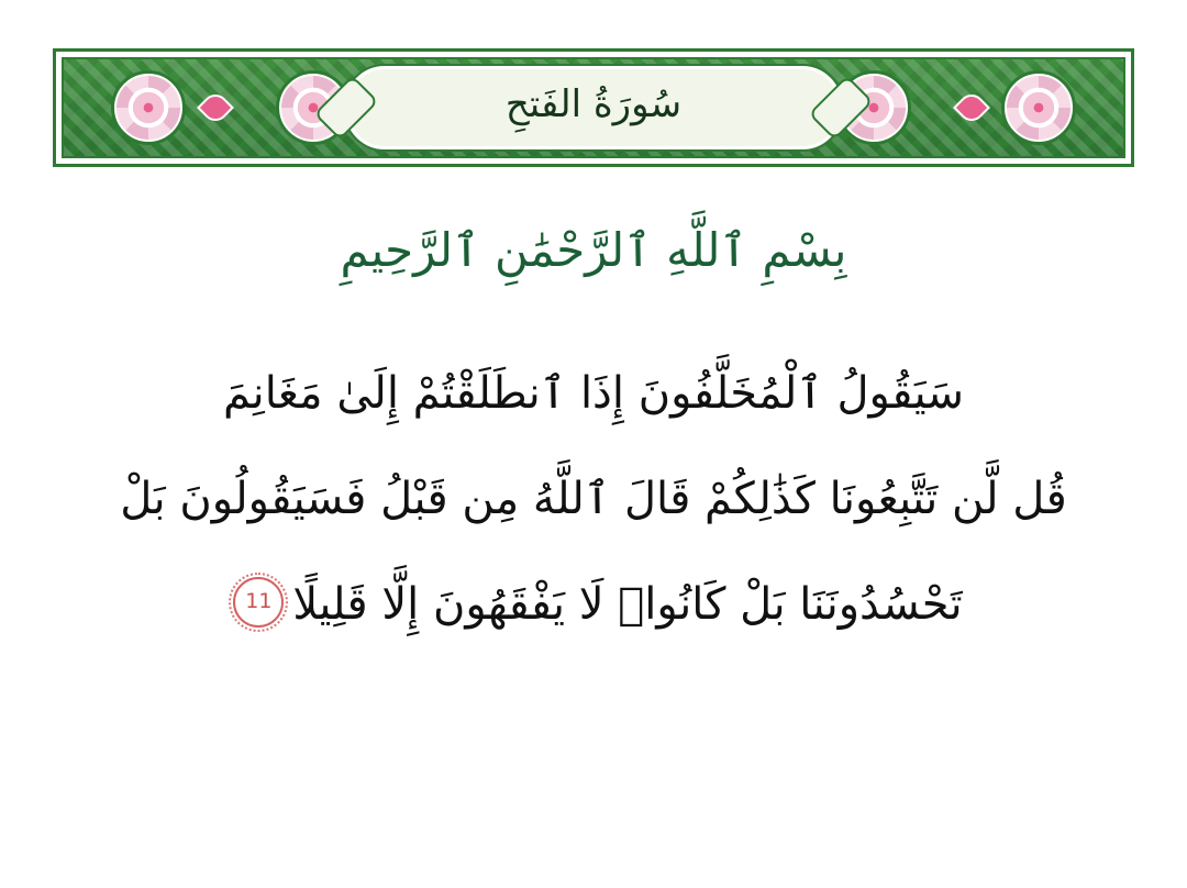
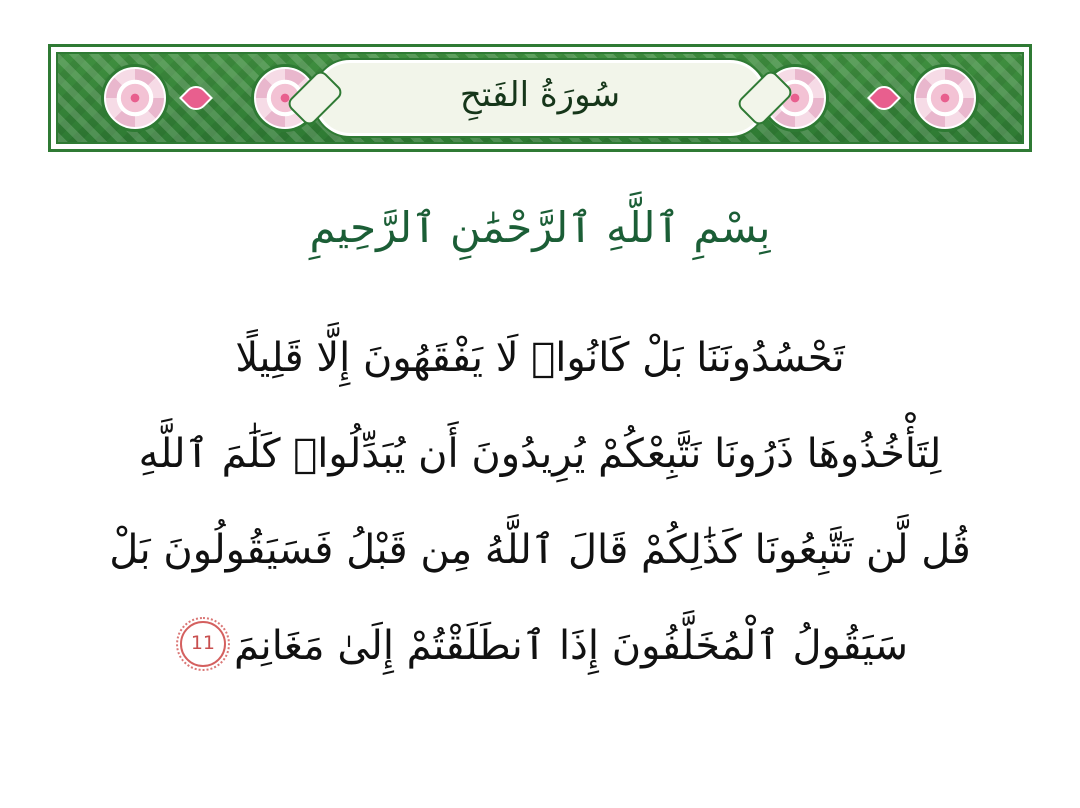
  سُورَةُ الفَتحِ
  بِسْمِ ٱللَّهِ ٱلرَّحْمَٰنِ ٱلرَّحِيمِ
- سَيَقُولُ ٱلْمُخَلَّفُونَ إِذَا ٱنطَلَقْتُمْ إِلَىٰ مَغَانِمَ
+ تَحْسُدُونَنَا بَلْ كَانُوا۟ لَا يَفْقَهُونَ إِلَّا قَلِيلًا
+ لِتَأْخُذُوهَا ذَرُونَا نَتَّبِعْكُمْ يُرِيدُونَ أَن يُبَدِّلُوا۟ كَلَٰمَ ٱللَّهِ
  قُل لَّن تَتَّبِعُونَا كَذَٰلِكُمْ قَالَ ٱللَّهُ مِن قَبْلُ فَسَيَقُولُونَ بَلْ
- تَحْسُدُونَنَا بَلْ كَانُوا۟ لَا يَفْقَهُونَ إِلَّا قَلِيلًا
+ سَيَقُولُ ٱلْمُخَلَّفُونَ إِذَا ٱنطَلَقْتُمْ إِلَىٰ مَغَانِمَ
  11
